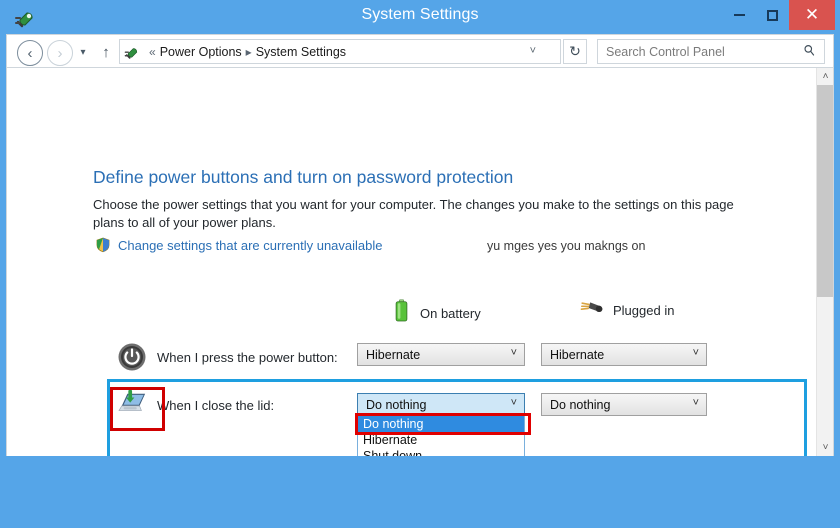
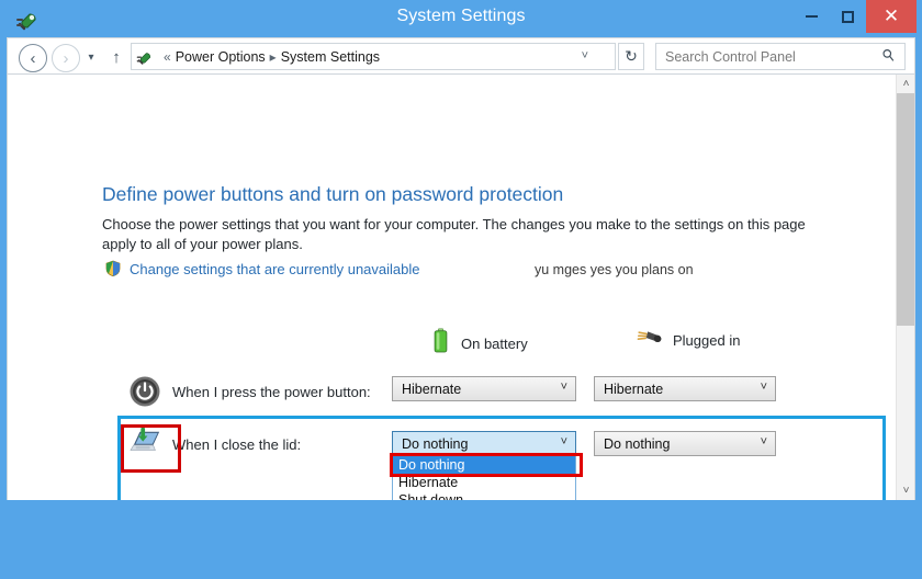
  System Settings
  ✕
  ‹
  ›
  ▾
  ↑
  «
  Power Options
  ▸
  System Settings
  ˅
  ↻
  Search Control Panel
  Define power buttons and turn on password protection
- Choose the power settings that you want for your computer. The changes you make to the settings on this page plans to all of your power plans.
+ Choose the power settings that you want for your computer. The changes you make to the settings on this page apply to all of your power plans.
  Change settings that are currently unavailable
- yu mges yes you makngs on
+ yu mges yes you plans on
  On battery
  Plugged in
  When I press the power button:
  Hibernate
  ˅
  Hibernate
  ˅
  When I close the lid:
  Do nothing
  ˅
  Do nothing
  ˅
  Do nothing
  Hibernate
  ˄
  ˅
